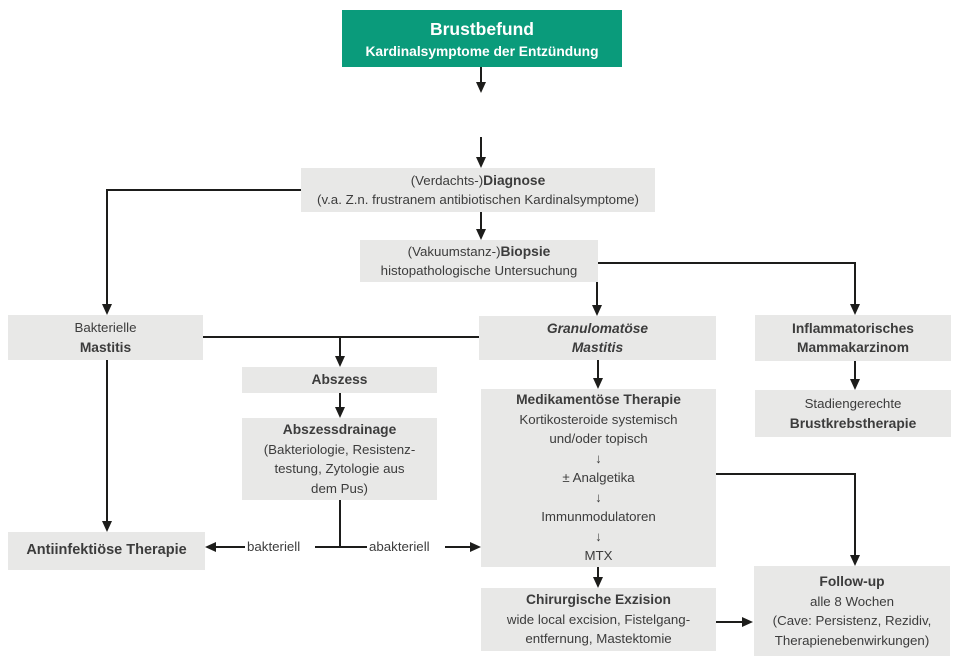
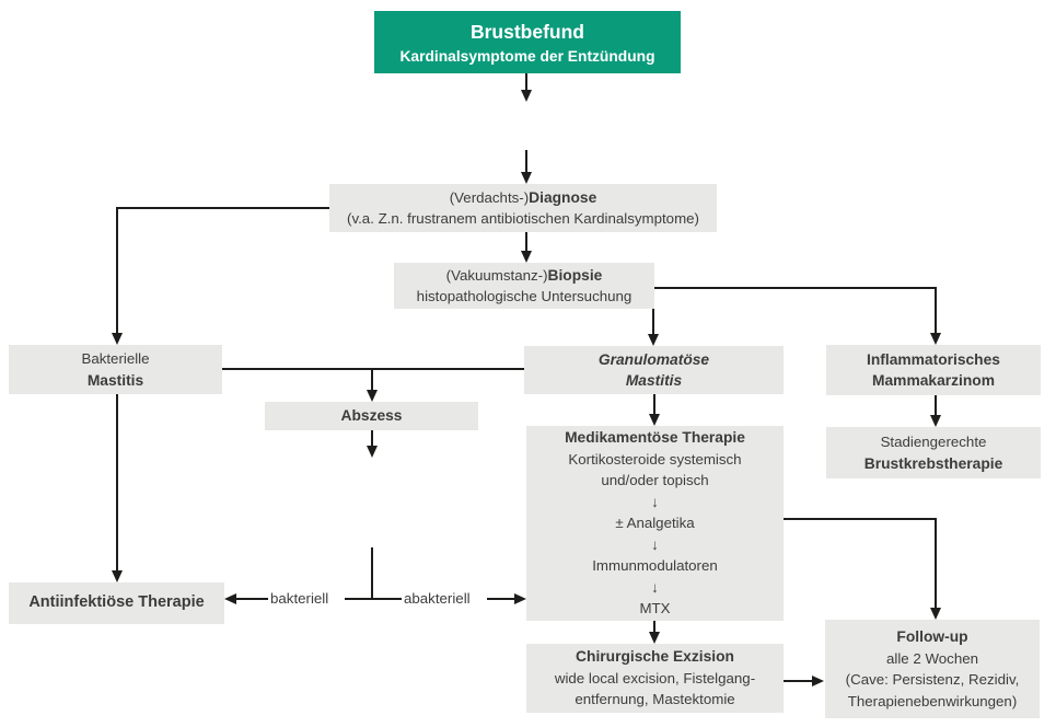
  Brustbefund
  Kardinalsymptome der Entzündung
  (Verdachts-)Diagnose
  (v.a. Z.n. frustranem antibiotischen Kardinalsymptome)
  (Vakuumstanz-)Biopsie
  histopathologische Untersuchung
  Bakterielle
  Mastitis
  Granulomatöse
  Mastitis
  Inflammatorisches
  Mammakarzinom
  Abszess
- Abszessdrainage
- (Bakteriologie, Resistenz-
- testung, Zytologie aus
- dem Pus)
  Medikamentöse Therapie
  Kortikosteroide systemisch
  und/oder topisch
  ↓
  ± Analgetika
  ↓
  Immunmodulatoren
  ↓
  MTX
  Stadiengerechte
  Brustkrebstherapie
  Antiinfektiöse Therapie
  Chirurgische Exzision
  wide local excision, Fistelgang-
  entfernung, Mastektomie
  Follow-up
- alle 8 Wochen
+ alle 2 Wochen
  (Cave: Persistenz, Rezidiv,
  Therapienebenwirkungen)
  bakteriell
  abakteriell
